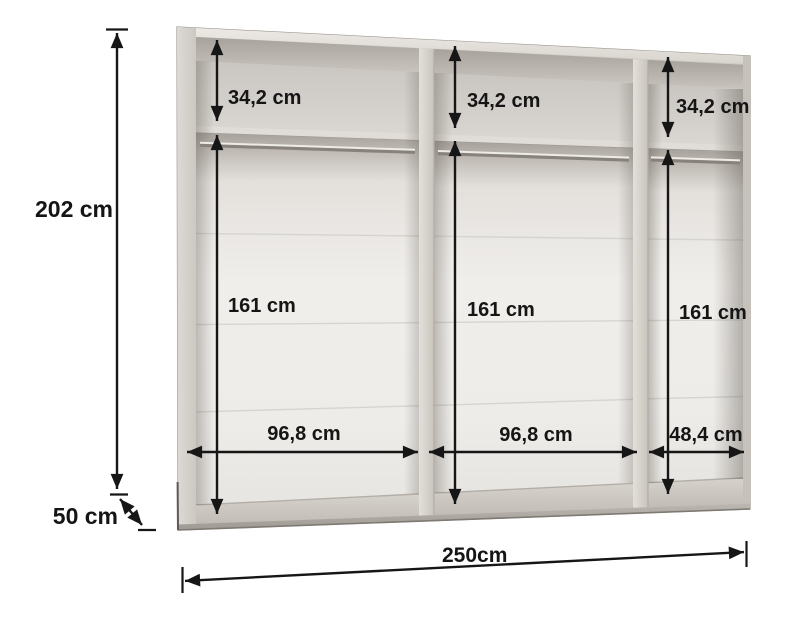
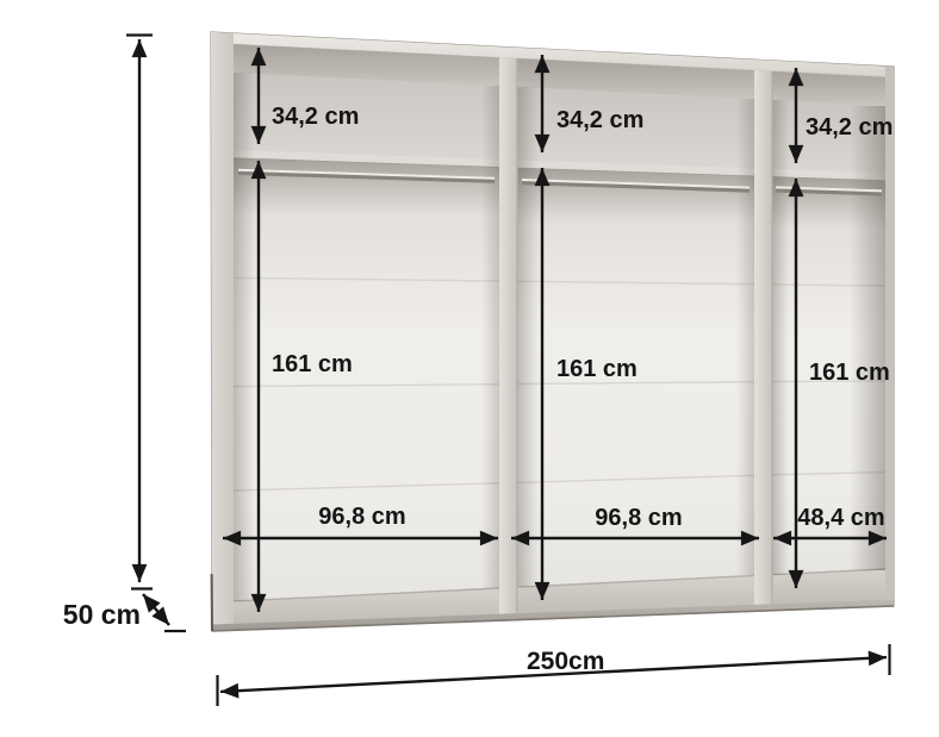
- 202 cm
  50 cm
  250cm
  34,2 cm
  34,2 cm
  34,2 cm
  161 cm
  161 cm
  161 cm
  96,8 cm
  96,8 cm
  48,4 cm
